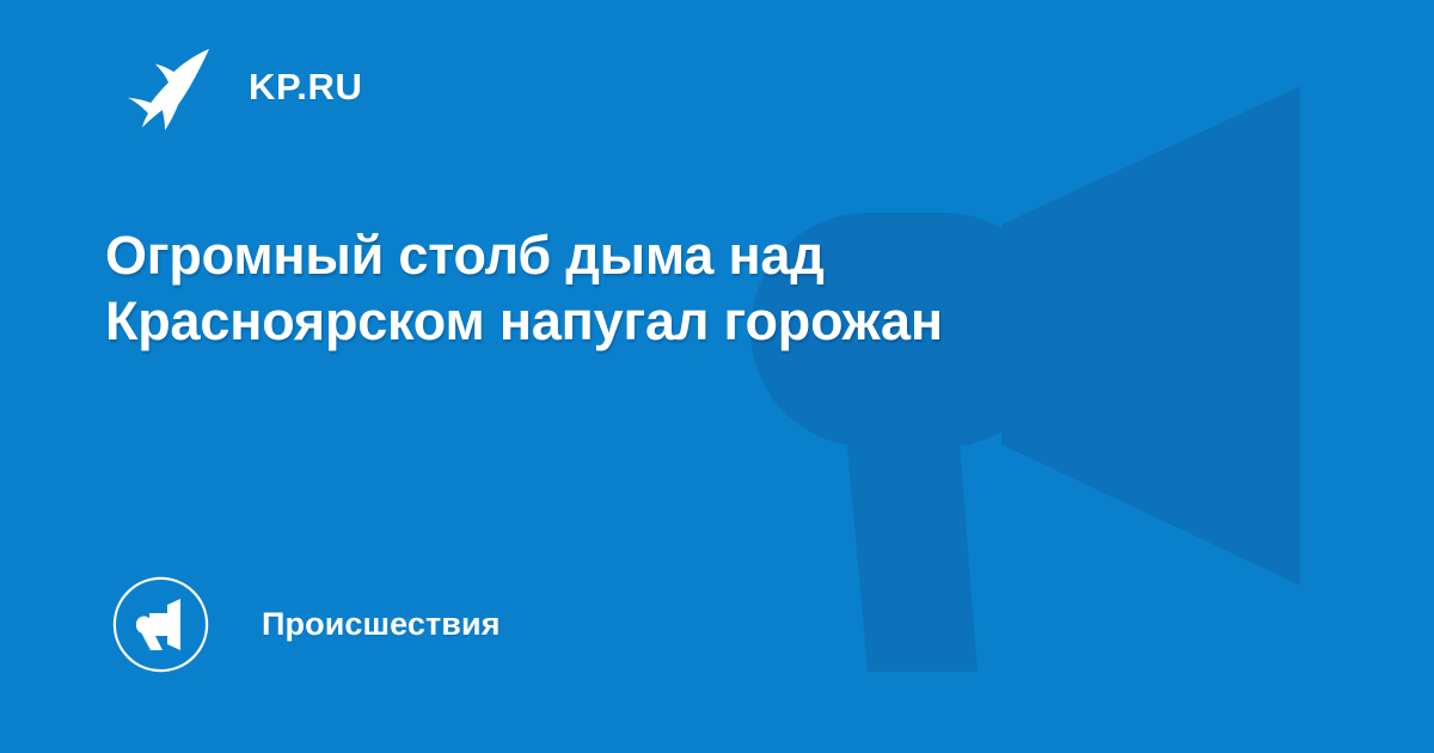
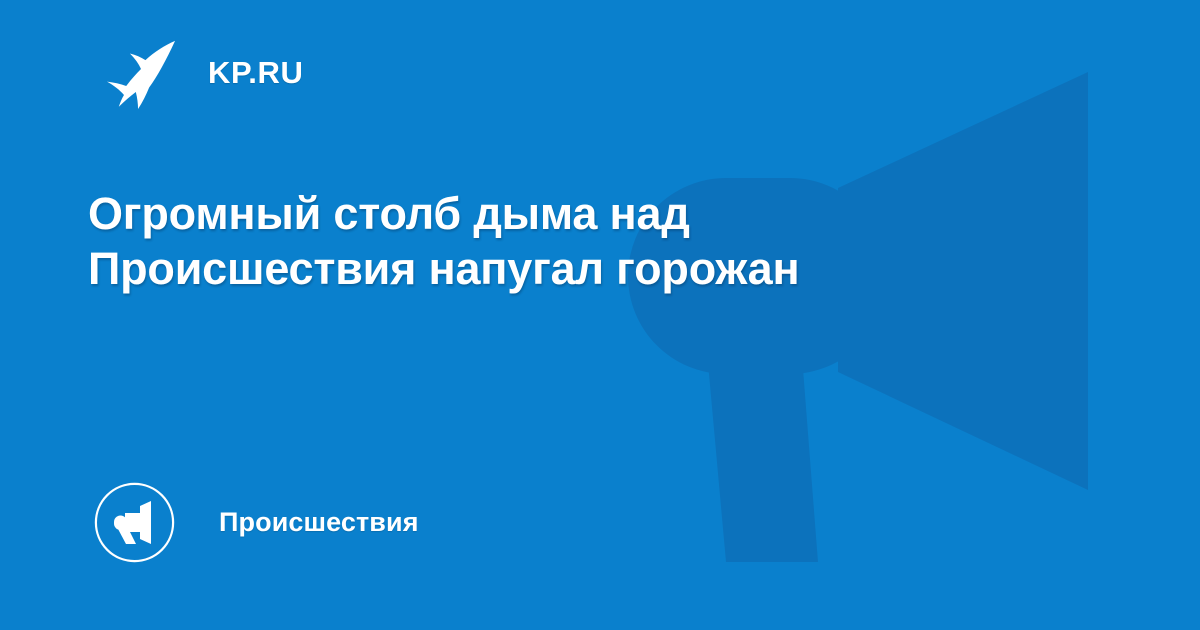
  KP.RU
- Огромный столб дыма над Красноярском напугал горожан
+ Огромный столб дыма над Происшествия напугал горожан
  Происшествия
